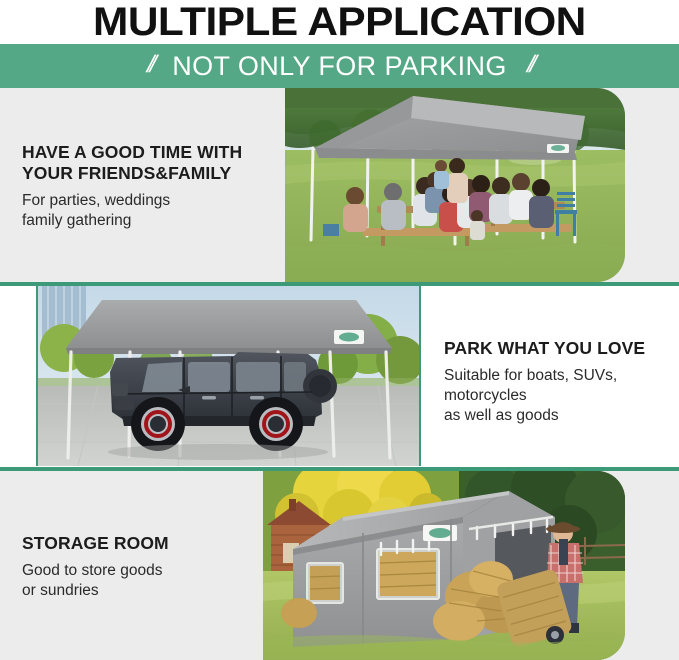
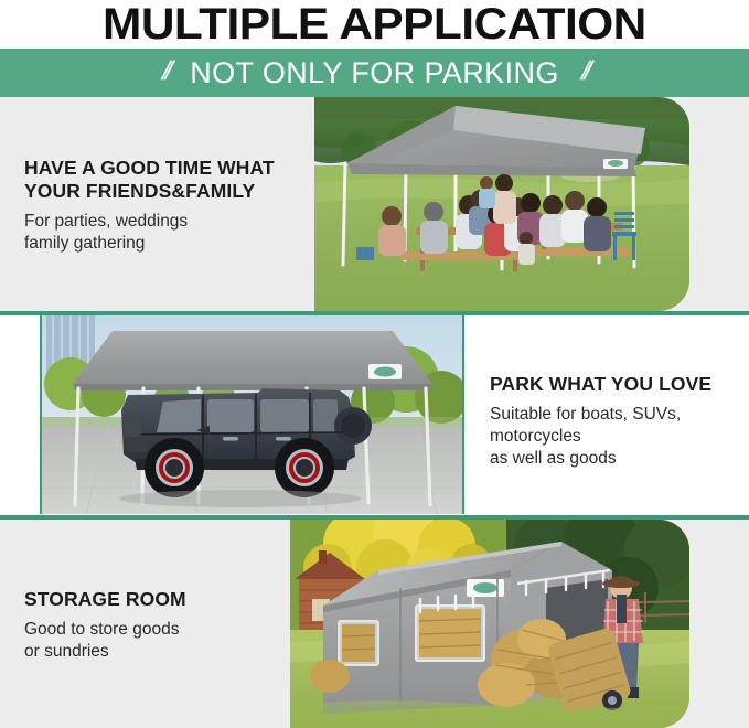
  MULTIPLE APPLICATION
  NOT ONLY FOR PARKING
- HAVE A GOOD TIME WITH
+ HAVE A GOOD TIME WHAT
  YOUR FRIENDS&FAMILY
  For parties, weddings
  family gathering
  PARK WHAT YOU LOVE
  Suitable for boats, SUVs,
  motorcycles
  as well as goods
  STORAGE ROOM
  Good to store goods
  or sundries
